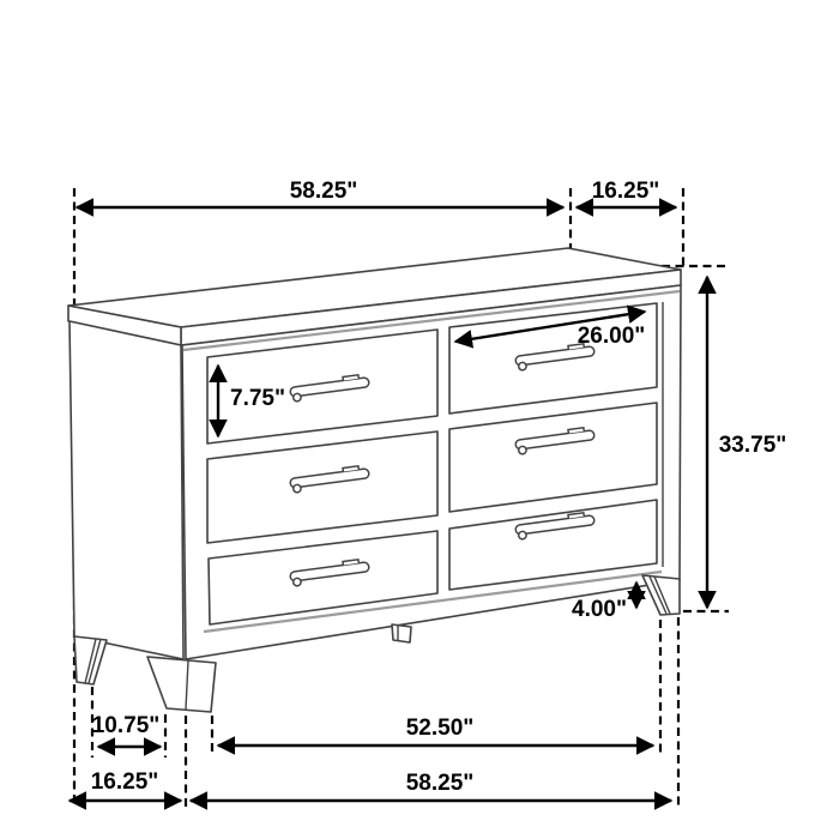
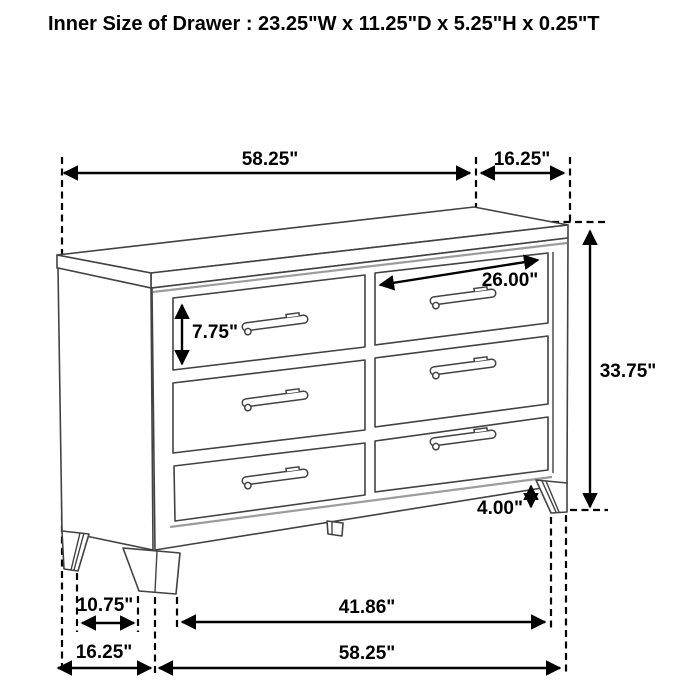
+ Inner Size of Drawer : 23.25"W x 11.25"D x 5.25"H x 0.25"T
  58.25"
  16.25"
  26.00"
  7.75"
  33.75"
  4.00"
  10.75"
- 52.50"
+ 41.86"
  58.25"
  16.25"
